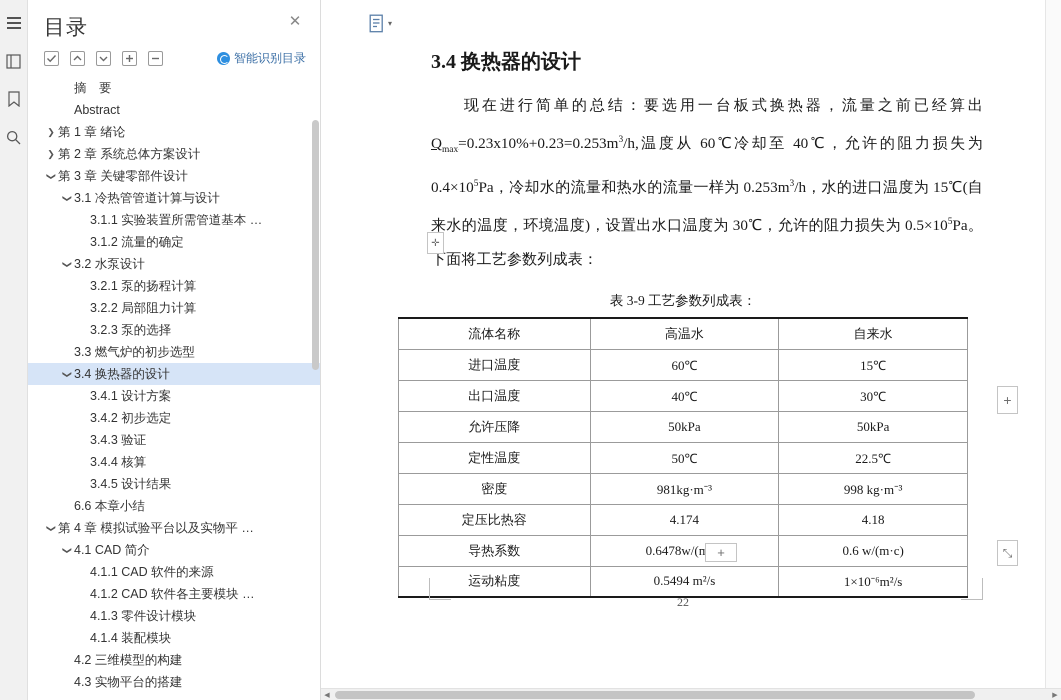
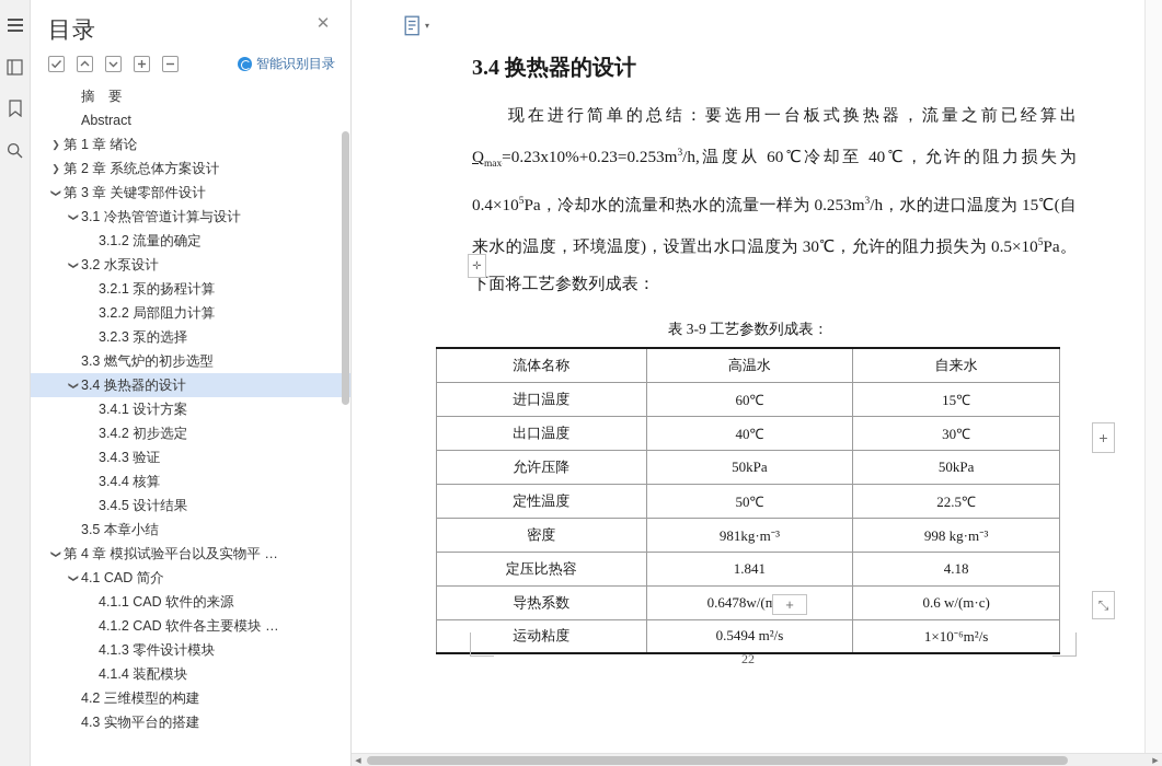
  目录
  ✕
  智能识别目录
  摘 要
  Abstract
  ❯
  第 1 章 绪论
  ❯
  第 2 章 系统总体方案设计
  第 3 章 关键零部件设计
  3.1 冷热管管道计算与设计
- 3.1.1 实验装置所需管道基本 …
  3.1.2 流量的确定
  3.2 水泵设计
  3.2.1 泵的扬程计算
  3.2.2 局部阻力计算
  3.2.3 泵的选择
  3.3 燃气炉的初步选型
  3.4 换热器的设计
  3.4.1 设计方案
  3.4.2 初步选定
  3.4.3 验证
  3.4.4 核算
  3.4.5 设计结果
- 6.6 本章小结
+ 3.5 本章小结
  第 4 章 模拟试验平台以及实物平 …
  4.1 CAD 简介
  4.1.1 CAD 软件的来源
  4.1.2 CAD 软件各主要模块 …
  4.1.3 零件设计模块
  4.1.4 装配模块
  4.2 三维模型的构建
  4.3 实物平台的搭建
  ▾
  3.4 换热器的设计
  现在进行简单的总结：要选用一台板式换热器，流量之前已经算出 Qmax=0.23x10%+0.23=0.253m3/h,温度从 60℃冷却至 40℃，允许的阻力损失为 0.4×105Pa，冷却水的流量和热水的流量一样为 0.253m3/h，水的进口温度为 15℃(自来水的温度，环境温度)，设置出水口温度为 30℃，允许的阻力损失为 0.5×105Pa。下面将工艺参数列成表：
  表 3-9 工艺参数列成表：
  流体名称	高温水	自来水
  进口温度	60℃	15℃
  出口温度	40℃	30℃
  允许压降	50kPa	50kPa
  定性温度	50℃	22.5℃
  密度	981kg·m⁻³	998 kg·m⁻³
- 定压比热容	4.174	4.18
+ 定压比热容	1.841	4.18
  导热系数	0.6478w/(m	0.6 w/(m·c)
  运动粘度	0.5494 m²/s	1×10⁻⁶m²/s
  22
  ✛
  +
  +
  ⤡
